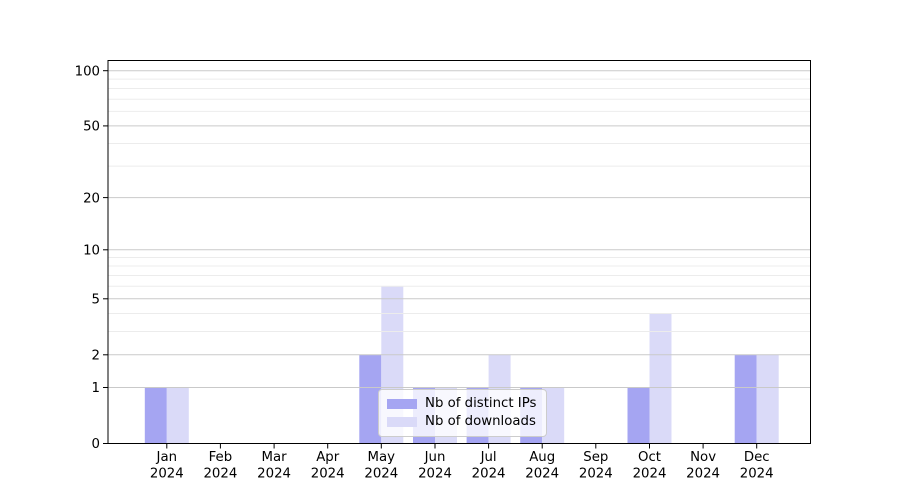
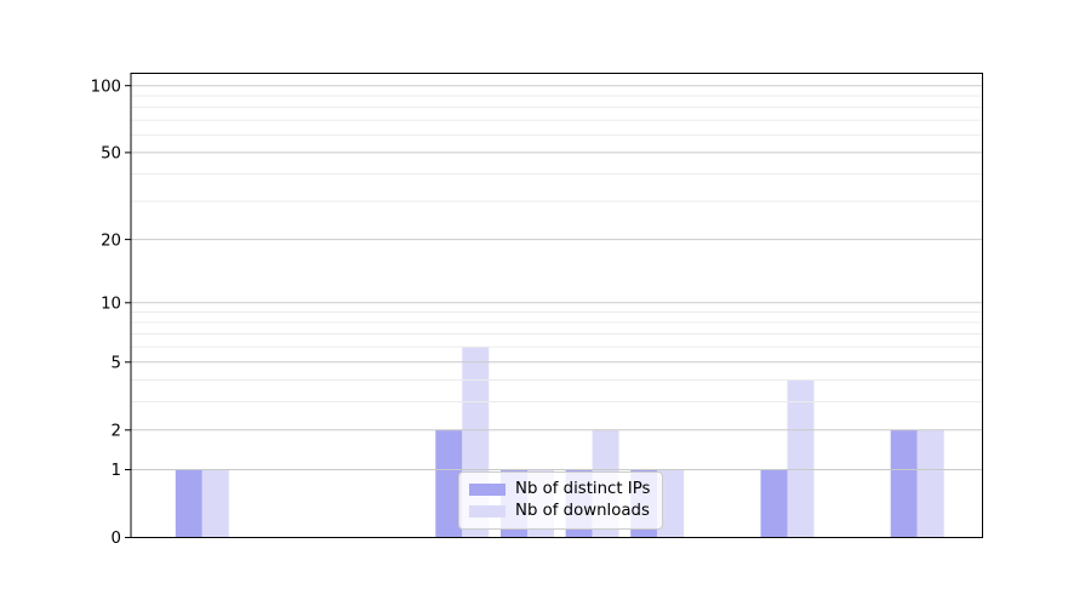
  0
  1
  2
  5
  10
  20
  50
  100
- Jan 2024
- Feb 2024
- Mar 2024
- Apr 2024
- May 2024
- Jun 2024
- Jul 2024
- Aug 2024
- Sep 2024
- Oct 2024
- Nov 2024
- Dec 2024
  Nb of distinct IPs
  Nb of downloads
